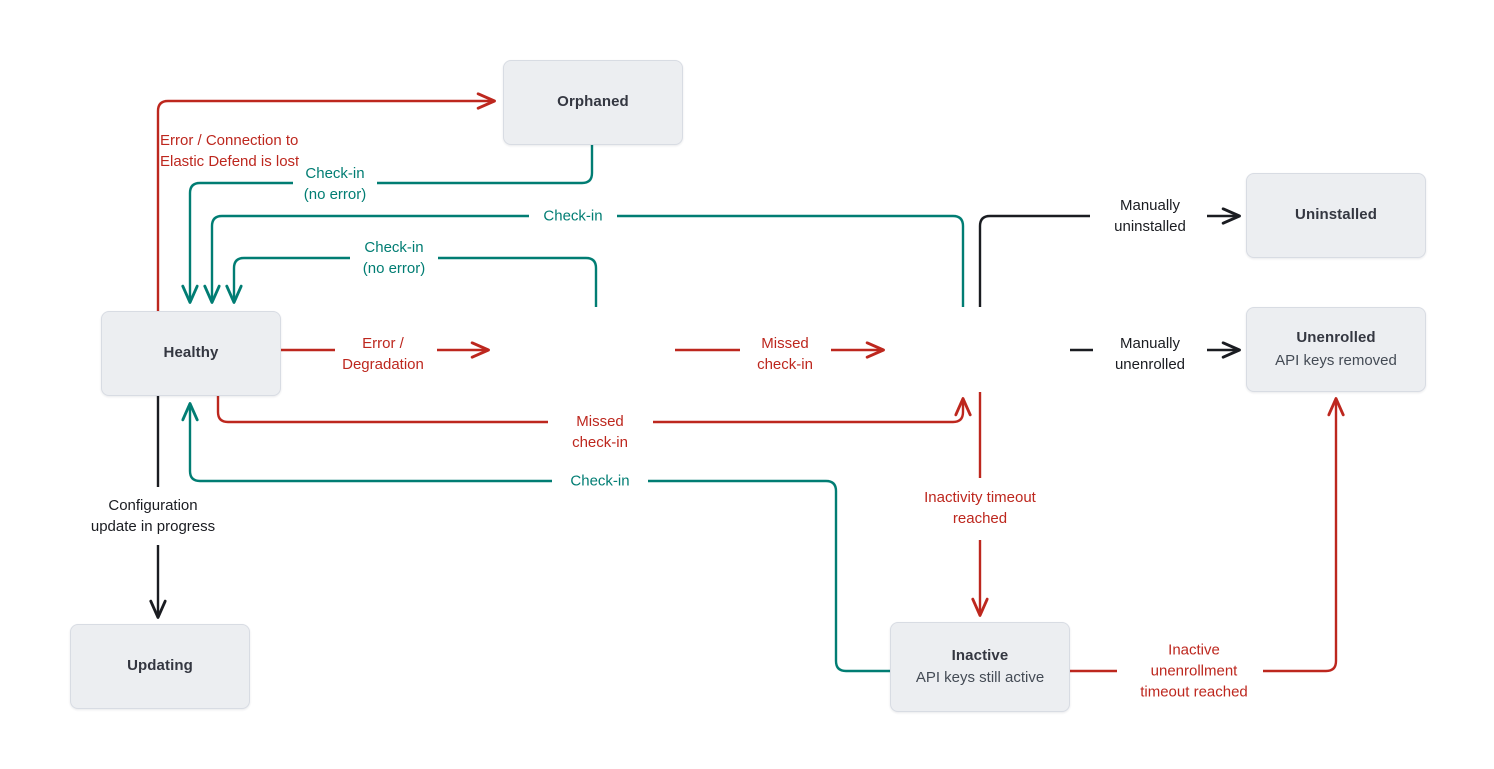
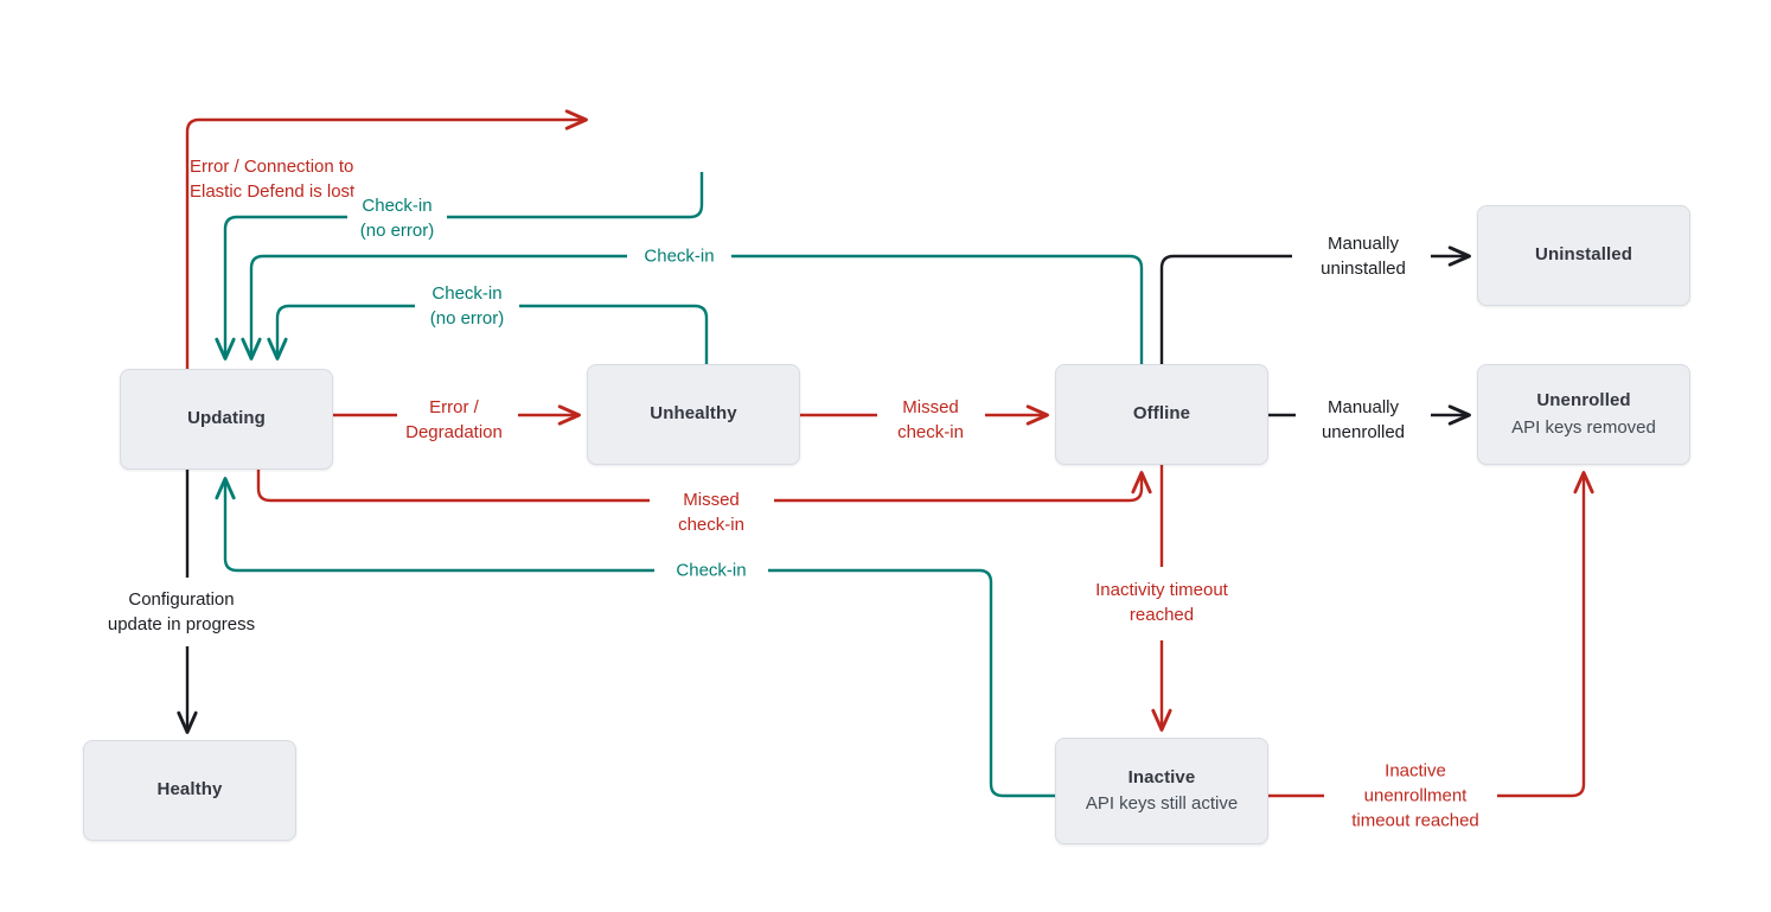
- Orphaned
  Uninstalled
- Healthy
+ Updating
+ Unhealthy
+ Offline
  Unenrolled
  API keys removed
- Updating
+ Healthy
  Inactive
  API keys still active
  Error / Connection to
  Elastic Defend is lost
  Check-in
  (no error)
  Check-in
  Check-in
  (no error)
  Error /
  Degradation
  Missed
  check-in
  Missed
  check-in
  Check-in
  Manually
  uninstalled
  Manually
  unenrolled
  Inactivity timeout
  reached
  Inactive
  unenrollment
  timeout reached
  Configuration
  update in progress
